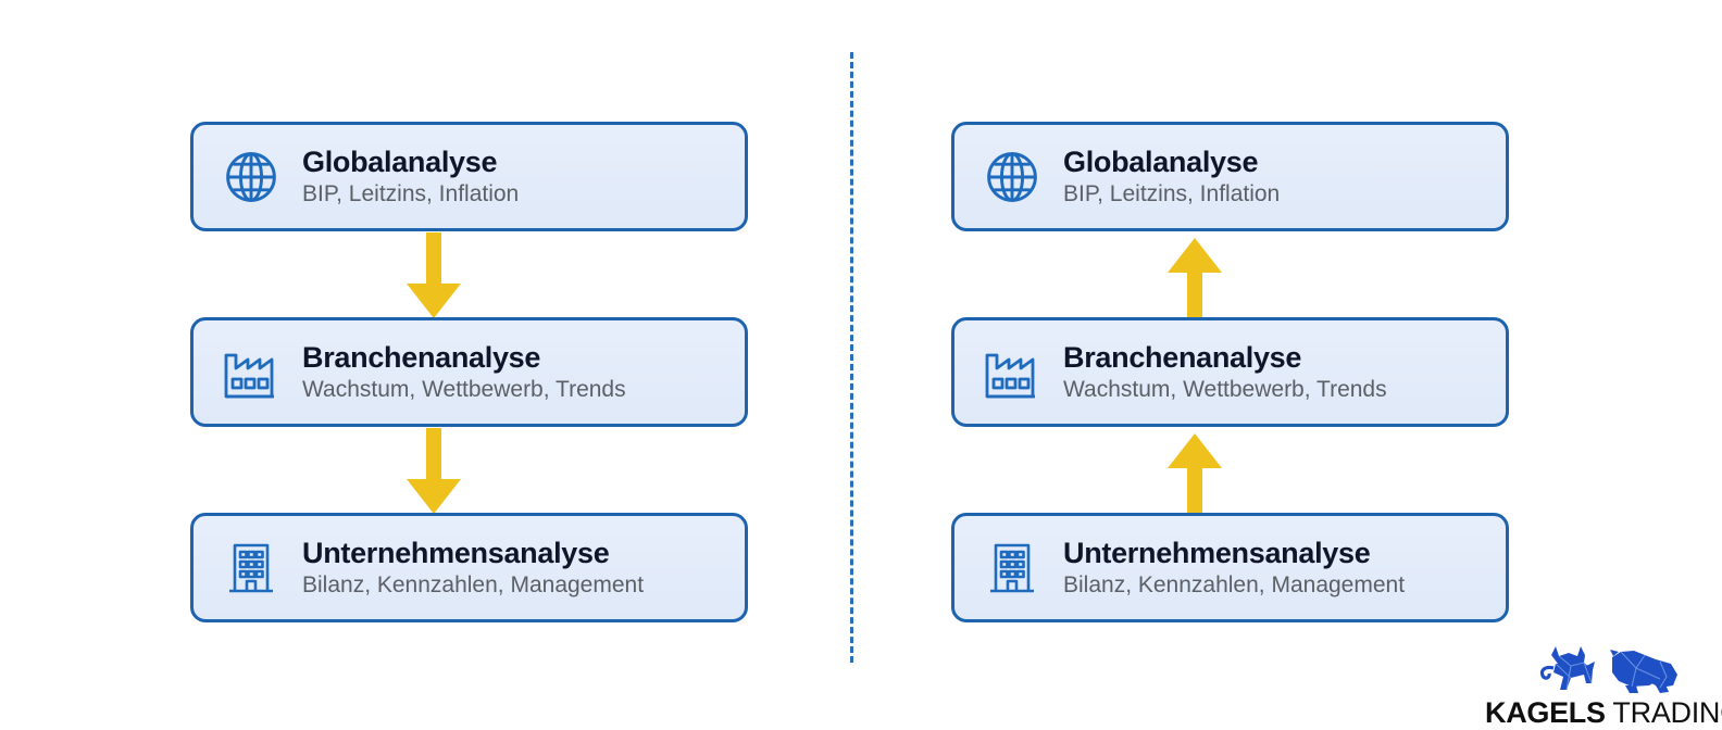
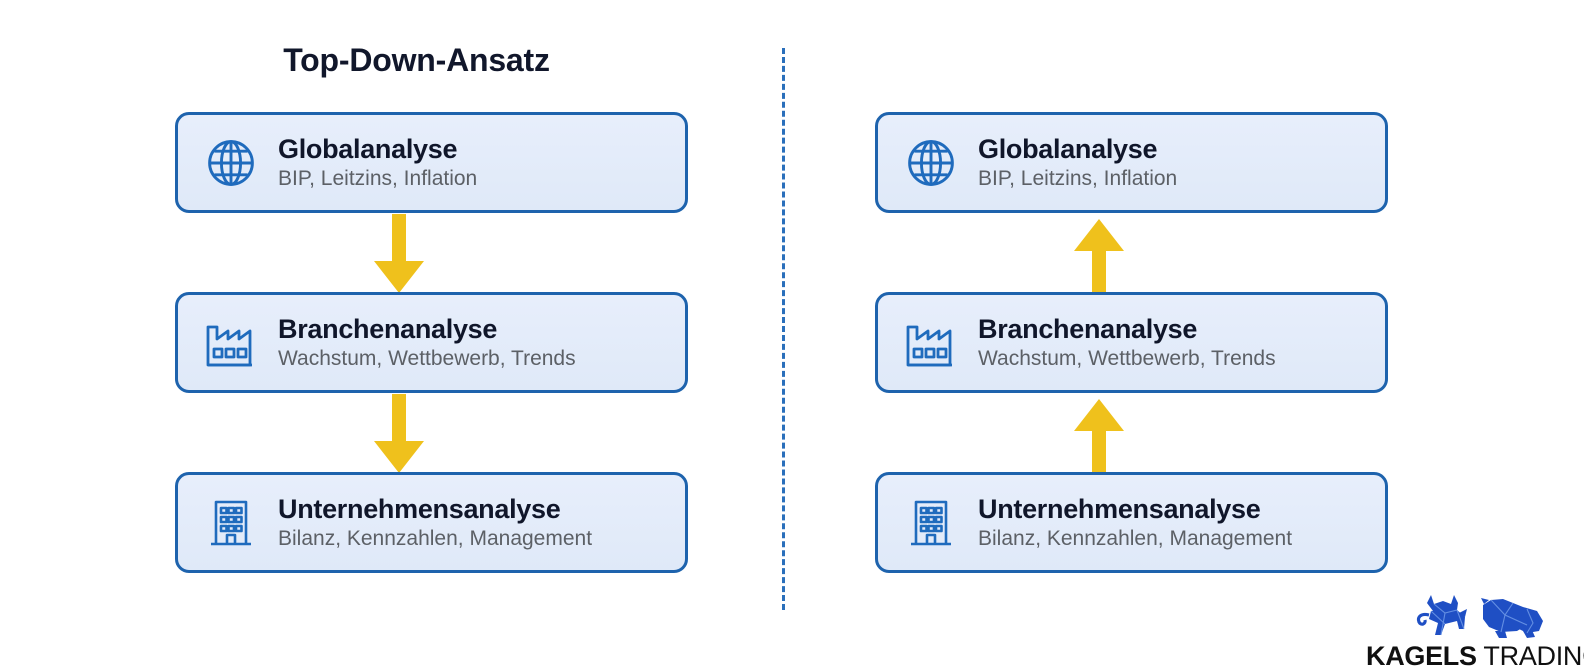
+ Top-Down-Ansatz
  Globalanalyse
  BIP, Leitzins, Inflation
  Branchenanalyse
  Wachstum, Wettbewerb, Trends
  Unternehmensanalyse
  Bilanz, Kennzahlen, Management
  Globalanalyse
  BIP, Leitzins, Inflation
  Branchenanalyse
  Wachstum, Wettbewerb, Trends
  Unternehmensanalyse
  Bilanz, Kennzahlen, Management
  KAGELS TRADIN
